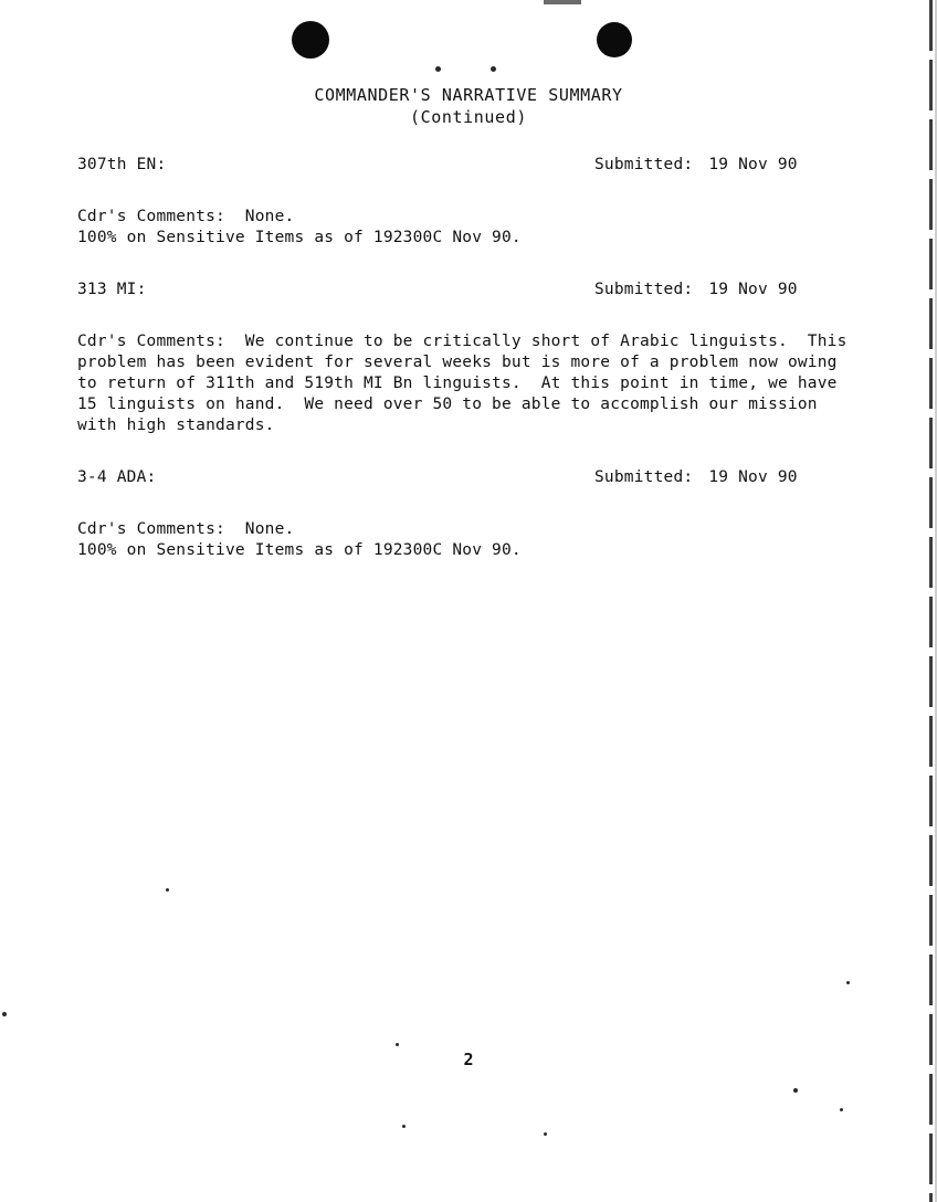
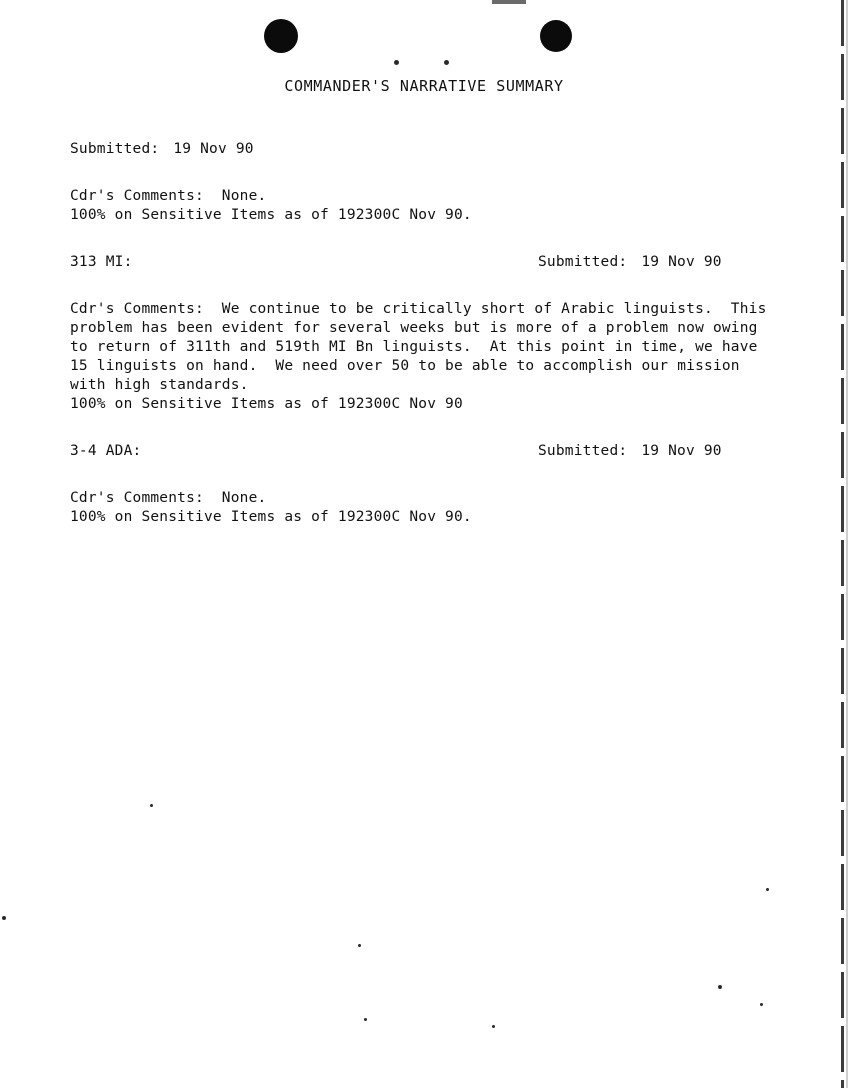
  COMMANDER'S NARRATIVE SUMMARY
- (Continued)
- 307th EN:
  Submitted:
  19 Nov 90
  Cdr's Comments: None.
  100% on Sensitive Items as of 192300C Nov 90.
  313 MI:
  Submitted:
  19 Nov 90
  Cdr's Comments: We continue to be critically short of Arabic linguists. This
  problem has been evident for several weeks but is more of a problem now owing
  to return of 311th and 519th MI Bn linguists. At this point in time, we have
  15 linguists on hand. We need over 50 to be able to accomplish our mission
  with high standards.
+ 100% on Sensitive Items as of 192300C Nov 90
  3-4 ADA:
  Submitted:
  19 Nov 90
  Cdr's Comments: None.
  100% on Sensitive Items as of 192300C Nov 90.
- 2
